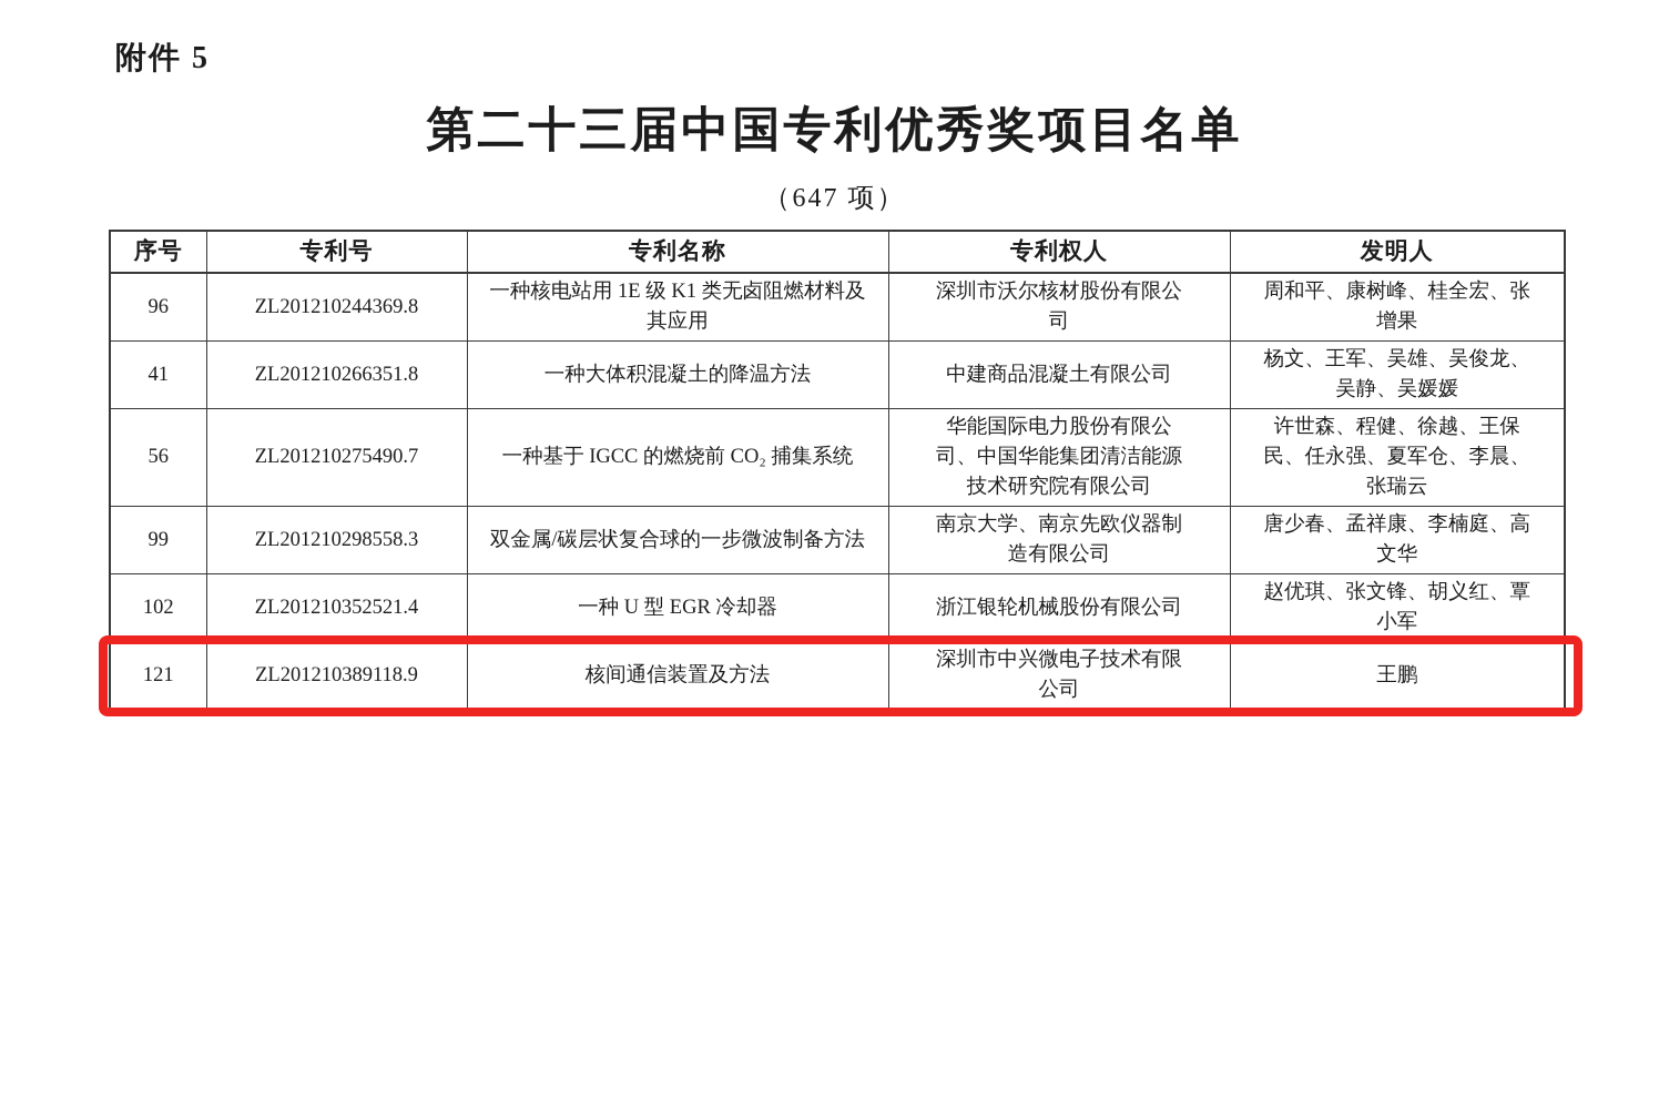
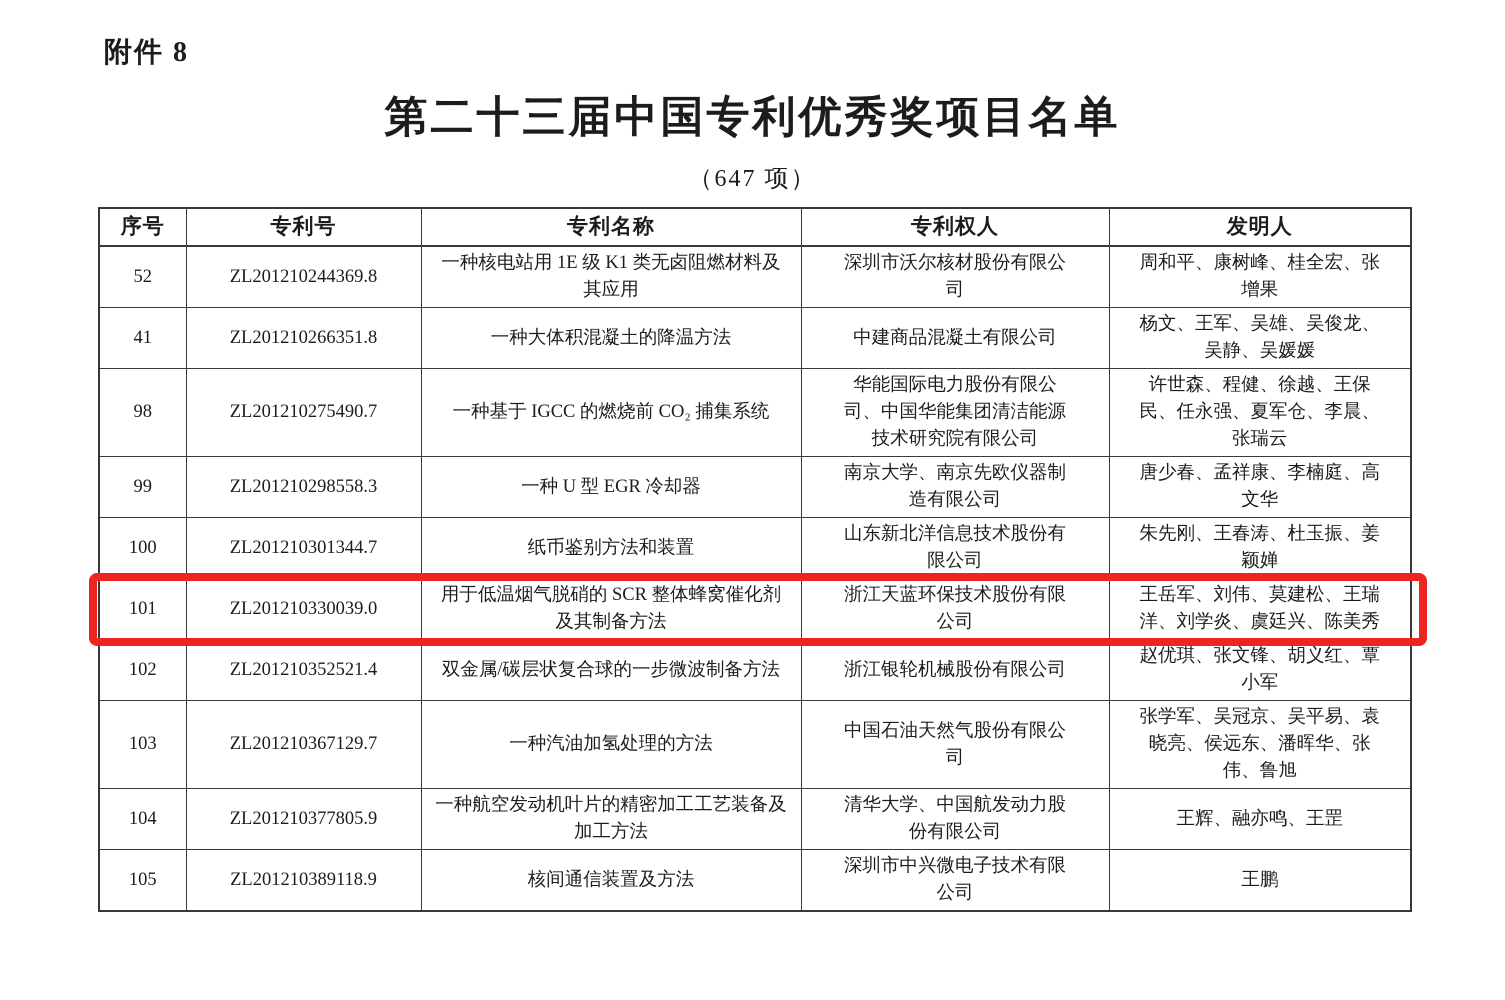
- 附件 5
+ 附件 8
  第二十三届中国专利优秀奖项目名单
  （647 项）
  序号	专利号	专利名称	专利权人	发明人
- 96	ZL201210244369.8	一种核电站用 1E 级 K1 类无卤阻燃材料及其应用	深圳市沃尔核材股份有限公司	周和平、康树峰、桂全宏、张增果
+ 52	ZL201210244369.8	一种核电站用 1E 级 K1 类无卤阻燃材料及其应用	深圳市沃尔核材股份有限公司	周和平、康树峰、桂全宏、张增果
  41	ZL201210266351.8	一种大体积混凝土的降温方法	中建商品混凝土有限公司	杨文、王军、吴雄、吴俊龙、吴静、吴媛媛
- 56	ZL201210275490.7	一种基于 IGCC 的燃烧前 CO₂ 捕集系统	华能国际电力股份有限公司、中国华能集团清洁能源技术研究院有限公司	许世森、程健、徐越、王保民、任永强、夏军仓、李晨、张瑞云
+ 98	ZL201210275490.7	一种基于 IGCC 的燃烧前 CO₂ 捕集系统	华能国际电力股份有限公司、中国华能集团清洁能源技术研究院有限公司	许世森、程健、徐越、王保民、任永强、夏军仓、李晨、张瑞云
- 99	ZL201210298558.3	双金属/碳层状复合球的一步微波制备方法	南京大学、南京先欧仪器制造有限公司	唐少春、孟祥康、李楠庭、高文华
+ 99	ZL201210298558.3	一种 U 型 EGR 冷却器	南京大学、南京先欧仪器制造有限公司	唐少春、孟祥康、李楠庭、高文华
+ 100	ZL201210301344.7	纸币鉴别方法和装置	山东新北洋信息技术股份有限公司	朱先刚、王春涛、杜玉振、姜颖婵
+ 101	ZL201210330039.0	用于低温烟气脱硝的 SCR 整体蜂窝催化剂及其制备方法	浙江天蓝环保技术股份有限公司	王岳军、刘伟、莫建松、王瑞洋、刘学炎、虞廷兴、陈美秀
- 102	ZL201210352521.4	一种 U 型 EGR 冷却器	浙江银轮机械股份有限公司	赵优琪、张文锋、胡义红、覃小军
+ 102	ZL201210352521.4	双金属/碳层状复合球的一步微波制备方法	浙江银轮机械股份有限公司	赵优琪、张文锋、胡义红、覃小军
+ 103	ZL201210367129.7	一种汽油加氢处理的方法	中国石油天然气股份有限公司	张学军、吴冠京、吴平易、袁晓亮、侯远东、潘晖华、张伟、鲁旭
+ 104	ZL201210377805.9	一种航空发动机叶片的精密加工工艺装备及加工方法	清华大学、中国航发动力股份有限公司	王辉、融亦鸣、王罡
- 121	ZL201210389118.9	核间通信装置及方法	深圳市中兴微电子技术有限公司	王鹏
+ 105	ZL201210389118.9	核间通信装置及方法	深圳市中兴微电子技术有限公司	王鹏
